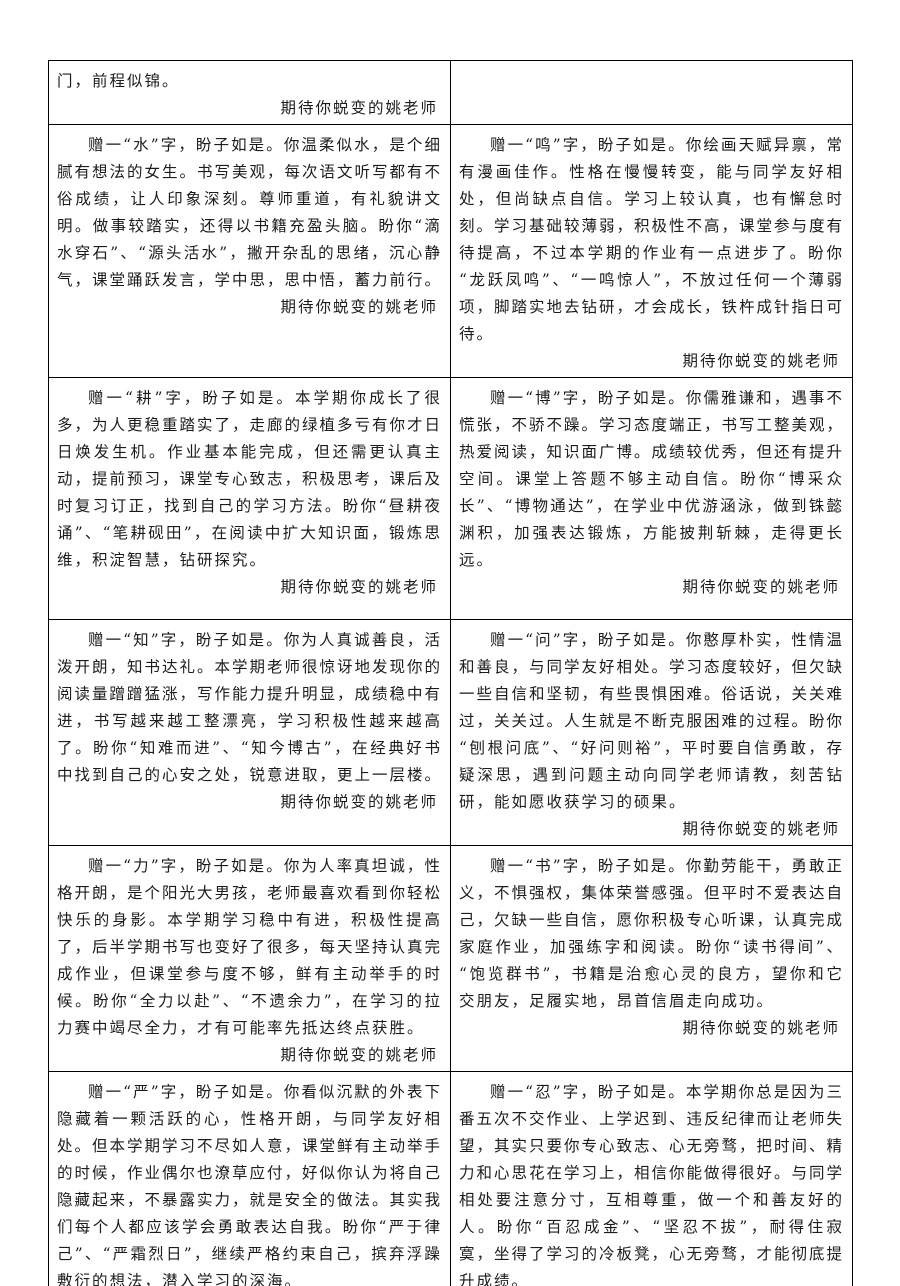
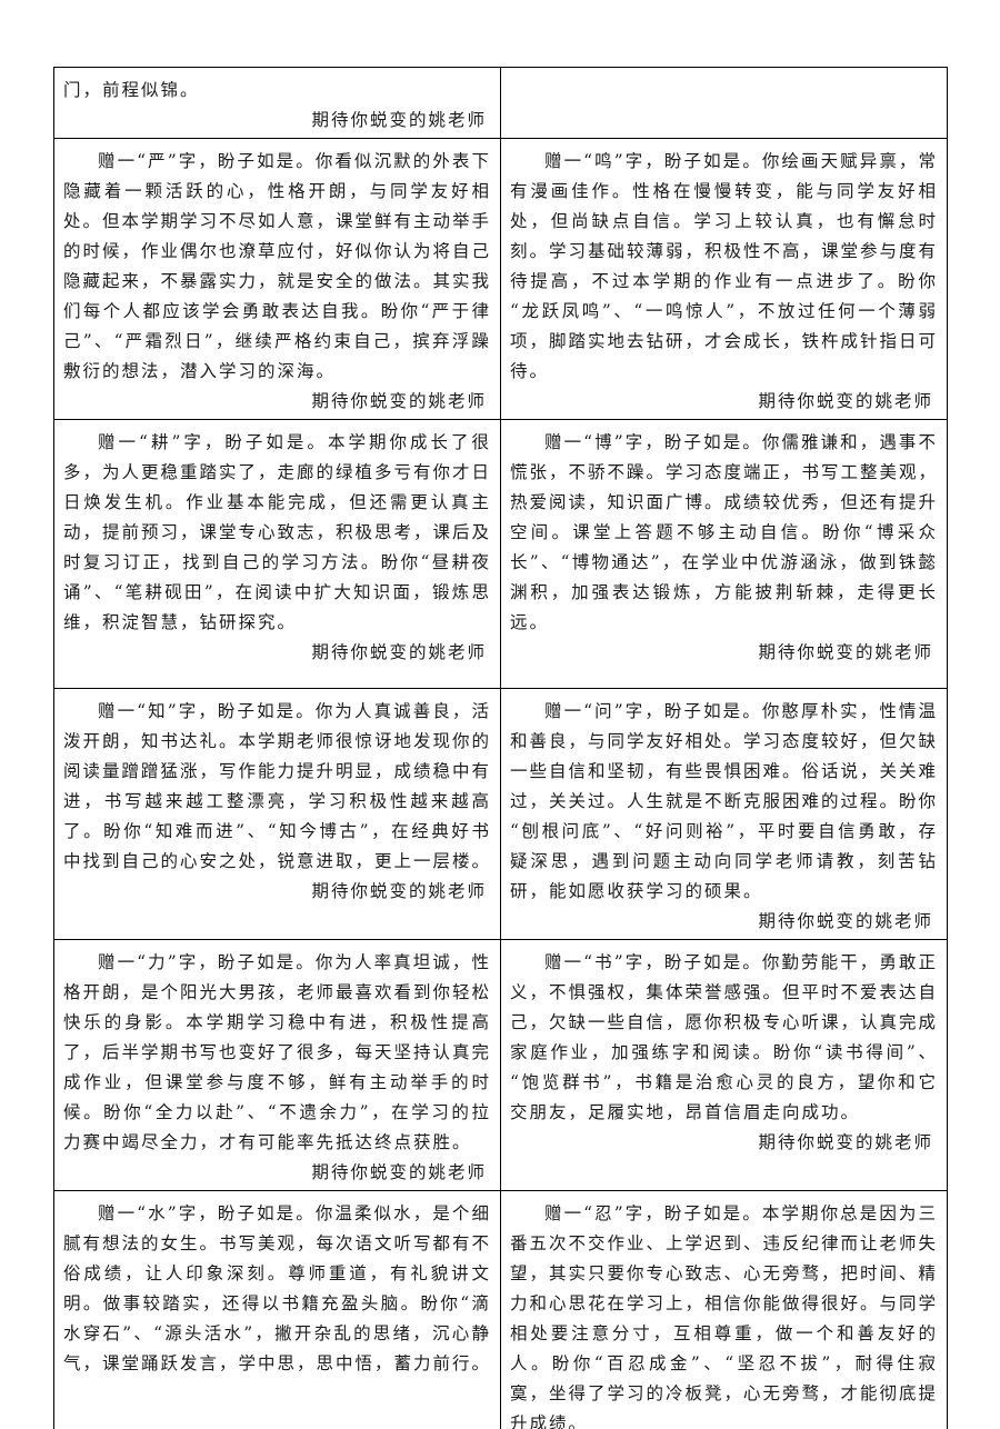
  门，前程似锦。 期待你蜕变的姚老师
- 赠一“水”字，盼子如是。你温柔似水，是个细腻有想法的女生。书写美观，每次语文听写都有不俗成绩，让人印象深刻。尊师重道，有礼貌讲文明。做事较踏实，还得以书籍充盈头脑。盼你“滴水穿石”、“源头活水”，撇开杂乱的思绪，沉心静气，课堂踊跃发言，学中思，思中悟，蓄力前行。 期待你蜕变的姚老师	赠一“鸣”字，盼子如是。你绘画天赋异禀，常有漫画佳作。性格在慢慢转变，能与同学友好相处，但尚缺点自信。学习上较认真，也有懈怠时刻。学习基础较薄弱，积极性不高，课堂参与度有待提高，不过本学期的作业有一点进步了。盼你“龙跃凤鸣”、“一鸣惊人”，不放过任何一个薄弱项，脚踏实地去钻研，才会成长，铁杵成针指日可待。 期待你蜕变的姚老师
+ 赠一“严”字，盼子如是。你看似沉默的外表下隐藏着一颗活跃的心，性格开朗，与同学友好相处。但本学期学习不尽如人意，课堂鲜有主动举手的时候，作业偶尔也潦草应付，好似你认为将自己隐藏起来，不暴露实力，就是安全的做法。其实我们每个人都应该学会勇敢表达自我。盼你“严于律己”、“严霜烈日”，继续严格约束自己，摈弃浮躁敷衍的想法，潜入学习的深海。 期待你蜕变的姚老师	赠一“鸣”字，盼子如是。你绘画天赋异禀，常有漫画佳作。性格在慢慢转变，能与同学友好相处，但尚缺点自信。学习上较认真，也有懈怠时刻。学习基础较薄弱，积极性不高，课堂参与度有待提高，不过本学期的作业有一点进步了。盼你“龙跃凤鸣”、“一鸣惊人”，不放过任何一个薄弱项，脚踏实地去钻研，才会成长，铁杵成针指日可待。 期待你蜕变的姚老师
  赠一“耕”字，盼子如是。本学期你成长了很多，为人更稳重踏实了，走廊的绿植多亏有你才日日焕发生机。作业基本能完成，但还需更认真主动，提前预习，课堂专心致志，积极思考，课后及时复习订正，找到自己的学习方法。盼你“昼耕夜诵”、“笔耕砚田”，在阅读中扩大知识面，锻炼思维，积淀智慧，钻研探究。 期待你蜕变的姚老师	赠一“博”字，盼子如是。你儒雅谦和，遇事不慌张，不骄不躁。学习态度端正，书写工整美观，热爱阅读，知识面广博。成绩较优秀，但还有提升空间。课堂上答题不够主动自信。盼你“博采众长”、“博物通达”，在学业中优游涵泳，做到铢懿渊积，加强表达锻炼，方能披荆斩棘，走得更长远。 期待你蜕变的姚老师
  赠一“知”字，盼子如是。你为人真诚善良，活泼开朗，知书达礼。本学期老师很惊讶地发现你的阅读量蹭蹭猛涨，写作能力提升明显，成绩稳中有进，书写越来越工整漂亮，学习积极性越来越高了。盼你“知难而进”、“知今博古”，在经典好书中找到自己的心安之处，锐意进取，更上一层楼。 期待你蜕变的姚老师	赠一“问”字，盼子如是。你憨厚朴实，性情温和善良，与同学友好相处。学习态度较好，但欠缺一些自信和坚韧，有些畏惧困难。俗话说，关关难过，关关过。人生就是不断克服困难的过程。盼你“刨根问底”、“好问则裕”，平时要自信勇敢，存疑深思，遇到问题主动向同学老师请教，刻苦钻研，能如愿收获学习的硕果。 期待你蜕变的姚老师
  赠一“力”字，盼子如是。你为人率真坦诚，性格开朗，是个阳光大男孩，老师最喜欢看到你轻松快乐的身影。本学期学习稳中有进，积极性提高了，后半学期书写也变好了很多，每天坚持认真完成作业，但课堂参与度不够，鲜有主动举手的时候。盼你“全力以赴”、“不遗余力”，在学习的拉力赛中竭尽全力，才有可能率先抵达终点获胜。 期待你蜕变的姚老师	赠一“书”字，盼子如是。你勤劳能干，勇敢正义，不惧强权，集体荣誉感强。但平时不爱表达自己，欠缺一些自信，愿你积极专心听课，认真完成家庭作业，加强练字和阅读。盼你“读书得间”、“饱览群书”，书籍是治愈心灵的良方，望你和它交朋友，足履实地，昂首信眉走向成功。 期待你蜕变的姚老师
- 赠一“严”字，盼子如是。你看似沉默的外表下隐藏着一颗活跃的心，性格开朗，与同学友好相处。但本学期学习不尽如人意，课堂鲜有主动举手的时候，作业偶尔也潦草应付，好似你认为将自己隐藏起来，不暴露实力，就是安全的做法。其实我们每个人都应该学会勇敢表达自我。盼你“严于律己”、“严霜烈日”，继续严格约束自己，摈弃浮躁敷衍的想法，潜入学习的深海。	赠一“忍”字，盼子如是。本学期你总是因为三番五次不交作业、上学迟到、违反纪律而让老师失望，其实只要你专心致志、心无旁骛，把时间、精力和心思花在学习上，相信你能做得很好。与同学相处要注意分寸，互相尊重，做一个和善友好的人。盼你“百忍成金”、“坚忍不拔”，耐得住寂寞，坐得了学习的冷板凳，心无旁骛，才能彻底提升成绩。
+ 赠一“水”字，盼子如是。你温柔似水，是个细腻有想法的女生。书写美观，每次语文听写都有不俗成绩，让人印象深刻。尊师重道，有礼貌讲文明。做事较踏实，还得以书籍充盈头脑。盼你“滴水穿石”、“源头活水”，撇开杂乱的思绪，沉心静气，课堂踊跃发言，学中思，思中悟，蓄力前行。	赠一“忍”字，盼子如是。本学期你总是因为三番五次不交作业、上学迟到、违反纪律而让老师失望，其实只要你专心致志、心无旁骛，把时间、精力和心思花在学习上，相信你能做得很好。与同学相处要注意分寸，互相尊重，做一个和善友好的人。盼你“百忍成金”、“坚忍不拔”，耐得住寂寞，坐得了学习的冷板凳，心无旁骛，才能彻底提升成绩。
